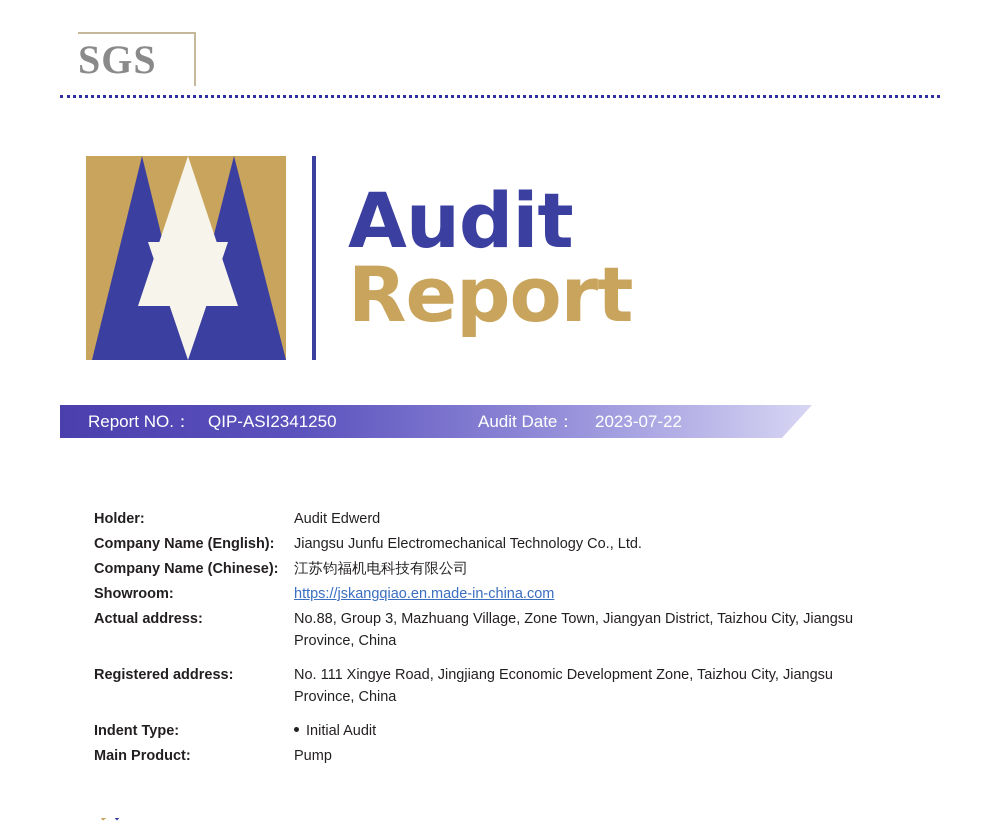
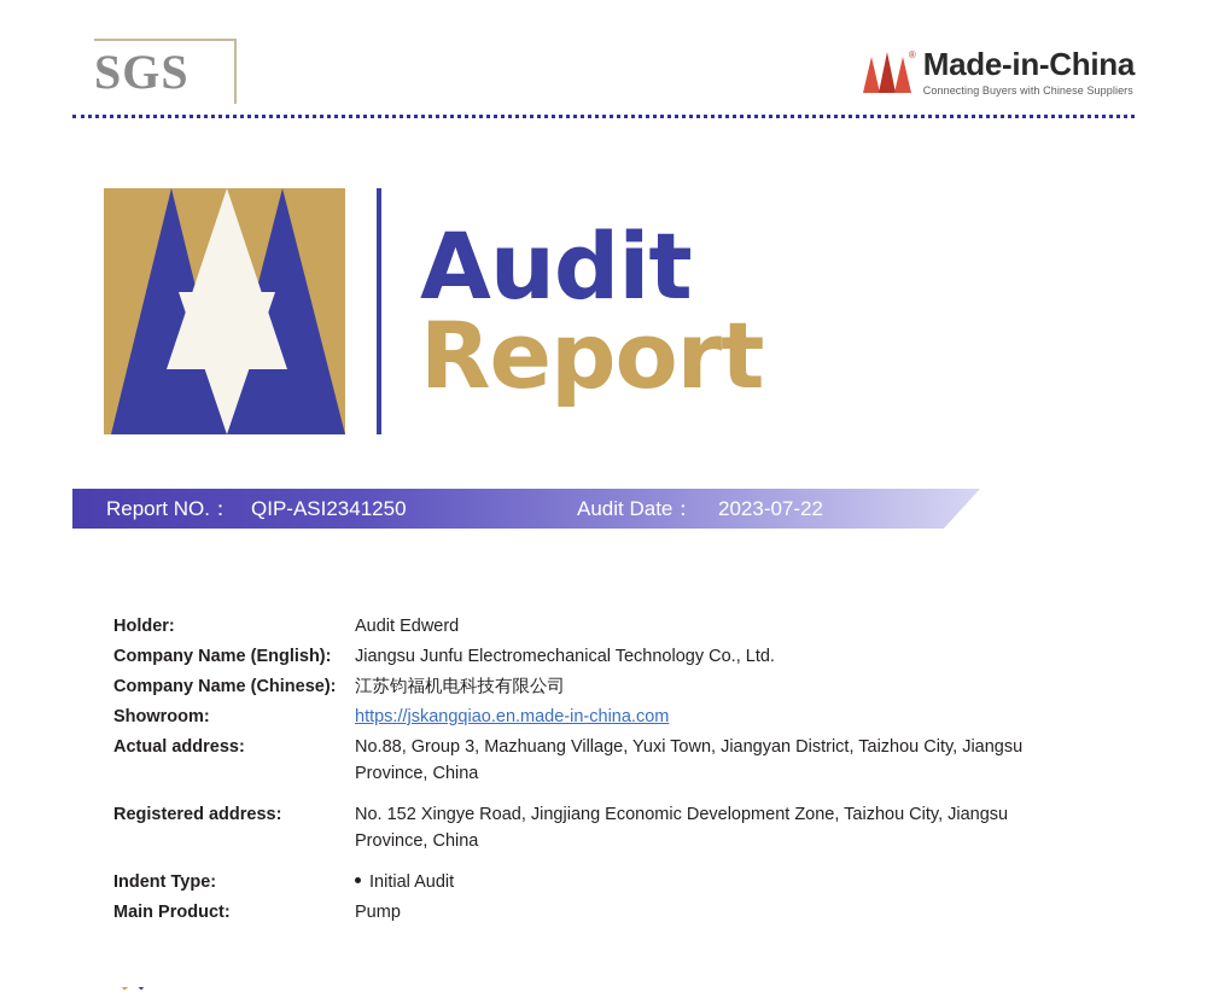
  SGS
+ ®
+ Made-in-China
+ Connecting Buyers with Chinese Suppliers
  Audit
  Report
  Report NO.：
  QIP-ASI2341250
  Audit Date：
  2023-07-22
  Holder:
  Audit Edwerd
  Company Name (English):
  Jiangsu Junfu Electromechanical Technology Co., Ltd.
  Company Name (Chinese):
  江苏钧福机电科技有限公司
  Showroom:
  https://jskangqiao.en.made-in-china.com
  Actual address:
- No.88, Group 3, Mazhuang Village, Zone Town, Jiangyan District, Taizhou City, Jiangsu Province, China
+ No.88, Group 3, Mazhuang Village, Yuxi Town, Jiangyan District, Taizhou City, Jiangsu Province, China
  Registered address:
- No. 111 Xingye Road, Jingjiang Economic Development Zone, Taizhou City, Jiangsu Province, China
+ No. 152 Xingye Road, Jingjiang Economic Development Zone, Taizhou City, Jiangsu Province, China
  Indent Type:
  Initial Audit
  Main Product:
  Pump
